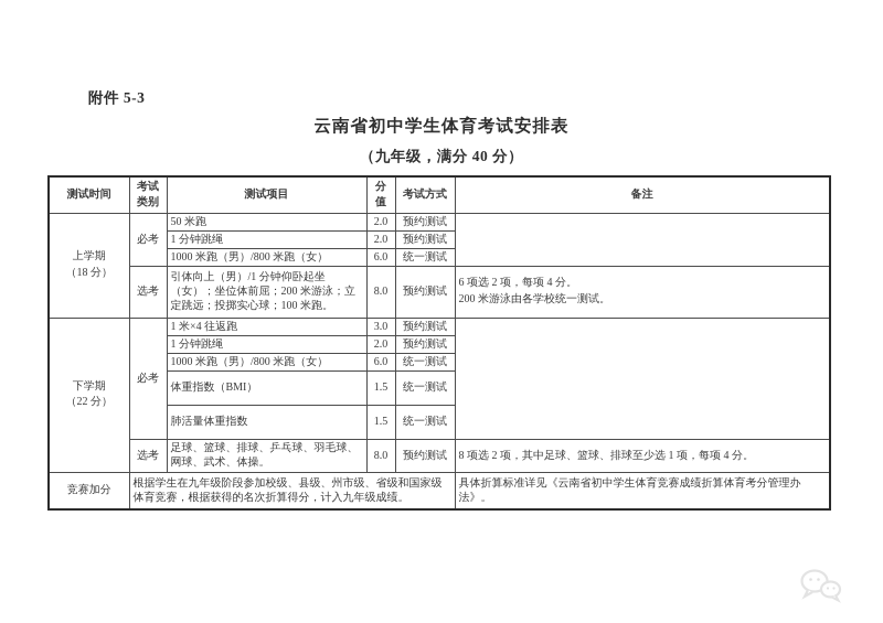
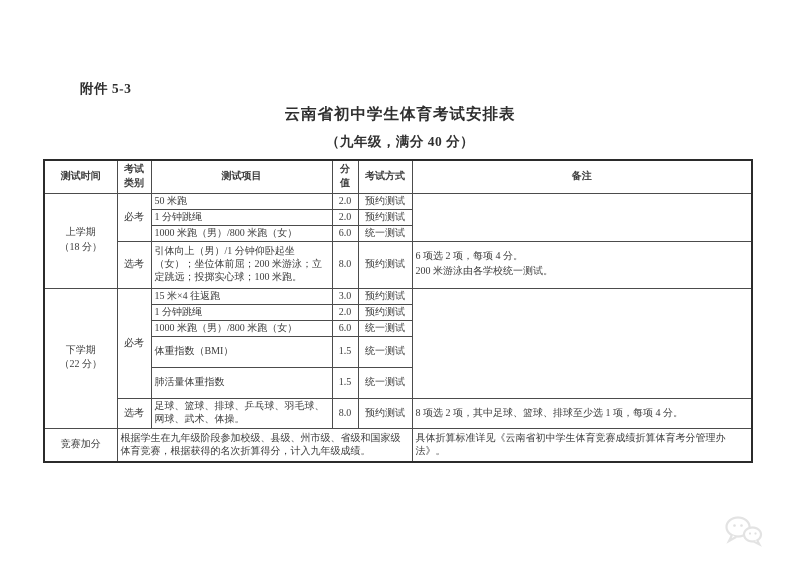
  附件 5-3
  云南省初中学生体育考试安排表
  （九年级，满分 40 分）
  测试时间	考试类别	测试项目	分值	考试方式	备注
  上学期 （18 分）	必考	50 米跑	2.0	预约测试
  1 分钟跳绳	2.0	预约测试
  1000 米跑（男）/800 米跑（女）	6.0	统一测试
  选考	引体向上（男）/1 分钟仰卧起坐（女）；坐位体前屈；200 米游泳；立定跳远；投掷实心球；100 米跑。	8.0	预约测试	6 项选 2 项，每项 4 分。 200 米游泳由各学校统一测试。
- 下学期 （22 分）	必考	1 米×4 往返跑	3.0	预约测试
+ 下学期 （22 分）	必考	15 米×4 往返跑	3.0	预约测试
  1 分钟跳绳	2.0	预约测试
  1000 米跑（男）/800 米跑（女）	6.0	统一测试
  体重指数（BMI）	1.5	统一测试
  肺活量体重指数	1.5	统一测试
  选考	足球、篮球、排球、乒乓球、羽毛球、网球、武术、体操。	8.0	预约测试	8 项选 2 项，其中足球、篮球、排球至少选 1 项，每项 4 分。
  竞赛加分	根据学生在九年级阶段参加校级、县级、州市级、省级和国家级体育竞赛，根据获得的名次折算得分，计入九年级成绩。	具体折算标准详见《云南省初中学生体育竞赛成绩折算体育考分管理办法》。
